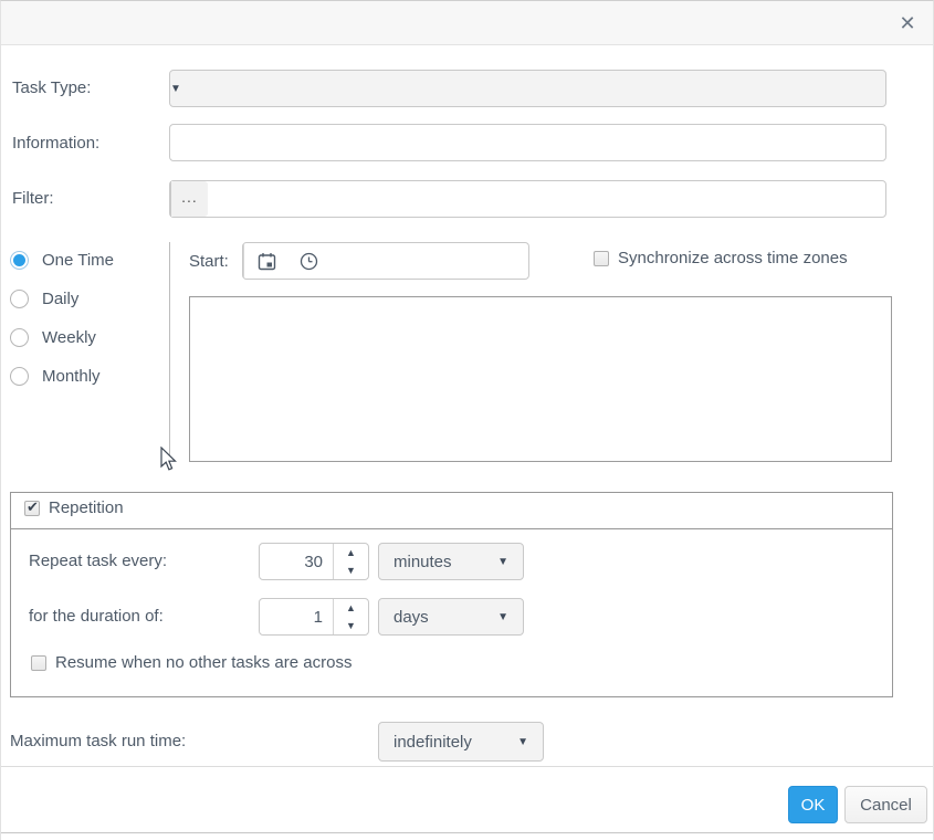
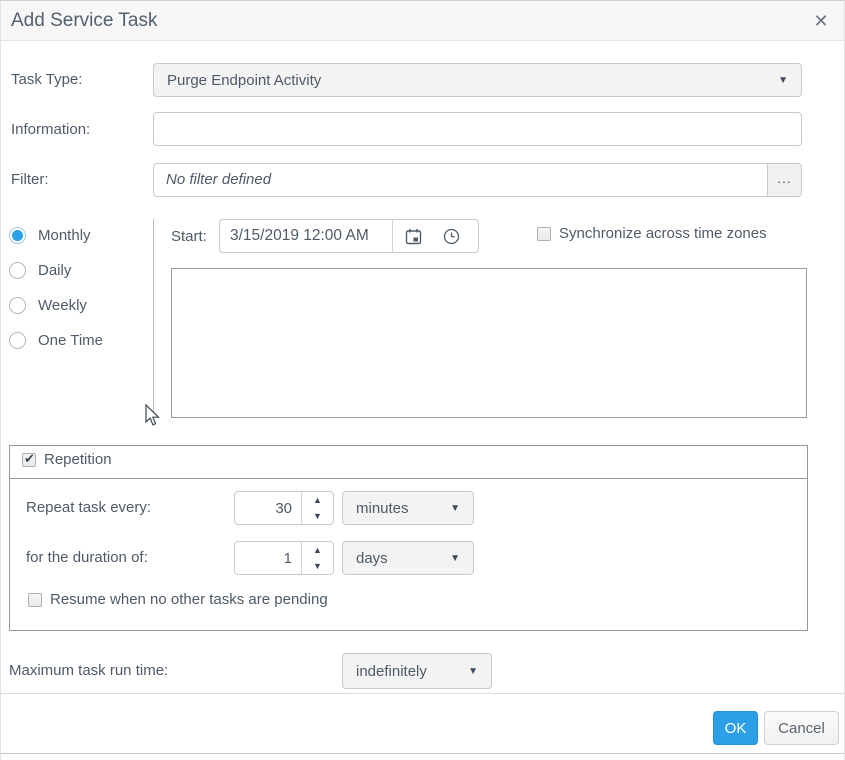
+ Add Service Task
  ✕
  Task Type:
+ Purge Endpoint Activity
  ▼
  Information:
  Filter:
+ No filter defined
  ...
- One Time
+ Monthly
  Daily
  Weekly
- Monthly
+ One Time
  Start:
+ 3/15/2019 12:00 AM
  Synchronize across time zones
  ✔
  Repetition
  Repeat task every:
  30
  ▲
  ▼
  minutes
  ▼
  for the duration of:
  1
  ▲
  ▼
  days
  ▼
- Resume when no other tasks are across
+ Resume when no other tasks are pending
  Maximum task run time:
  indefinitely
  ▼
  OK
  Cancel
